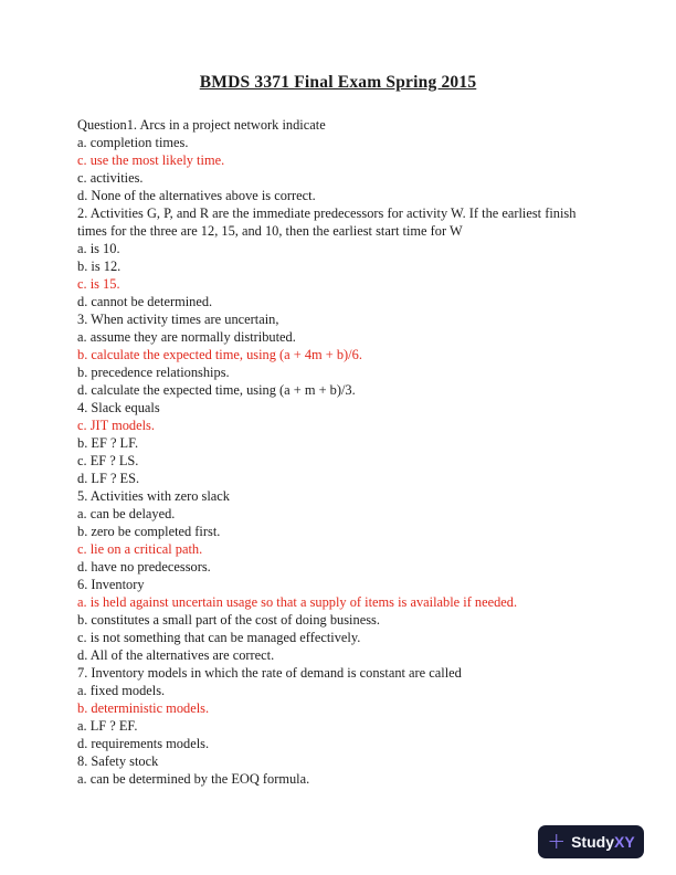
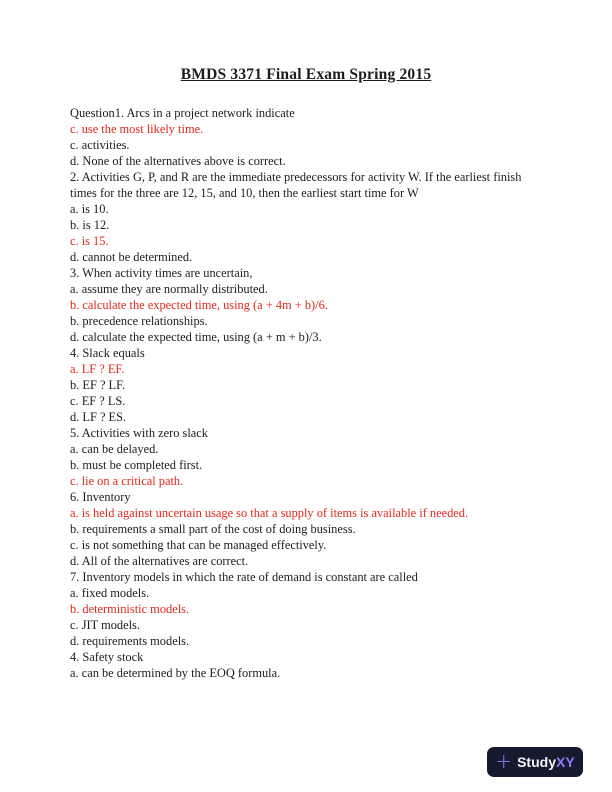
  BMDS 3371 Final Exam Spring 2015
  Question1. Arcs in a project network indicate
- a. completion times.
  c. use the most likely time.
  c. activities.
  d. None of the alternatives above is correct.
  2. Activities G, P, and R are the immediate predecessors for activity W. If the earliest finish
  times for the three are 12, 15, and 10, then the earliest start time for W
  a. is 10.
  b. is 12.
  c. is 15.
  d. cannot be determined.
  3. When activity times are uncertain,
  a. assume they are normally distributed.
  b. calculate the expected time, using (a + 4m + b)/6.
  b. precedence relationships.
  d. calculate the expected time, using (a + m + b)/3.
  4. Slack equals
- c. JIT models.
+ a. LF ? EF.
  b. EF ? LF.
  c. EF ? LS.
  d. LF ? ES.
  5. Activities with zero slack
  a. can be delayed.
- b. zero be completed first.
+ b. must be completed first.
  c. lie on a critical path.
- d. have no predecessors.
  6. Inventory
  a. is held against uncertain usage so that a supply of items is available if needed.
- b. constitutes a small part of the cost of doing business.
+ b. requirements a small part of the cost of doing business.
  c. is not something that can be managed effectively.
  d. All of the alternatives are correct.
  7. Inventory models in which the rate of demand is constant are called
  a. fixed models.
  b. deterministic models.
- a. LF ? EF.
+ c. JIT models.
  d. requirements models.
- 8. Safety stock
+ 4. Safety stock
  a. can be determined by the EOQ formula.
  +
  StudyXY
